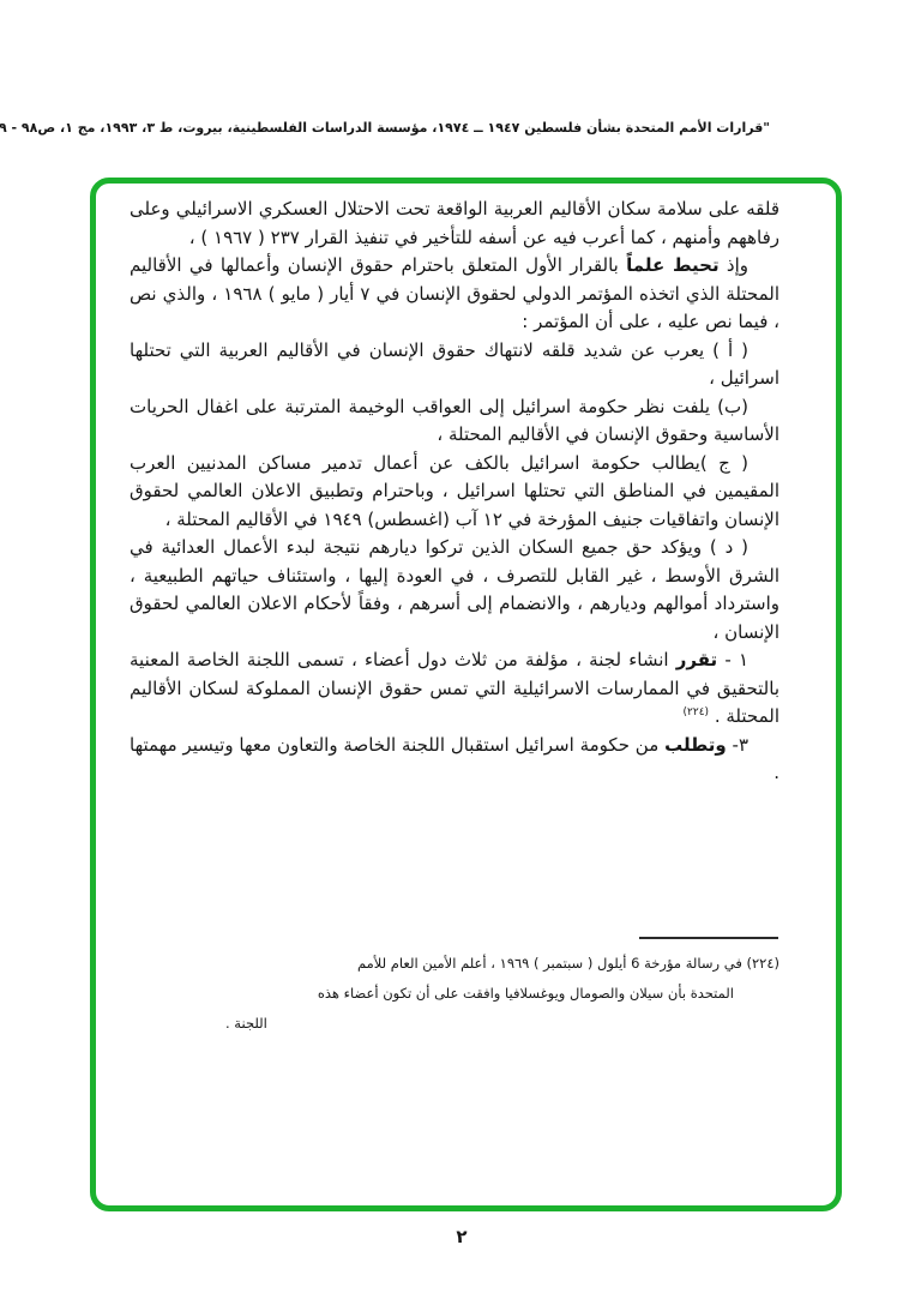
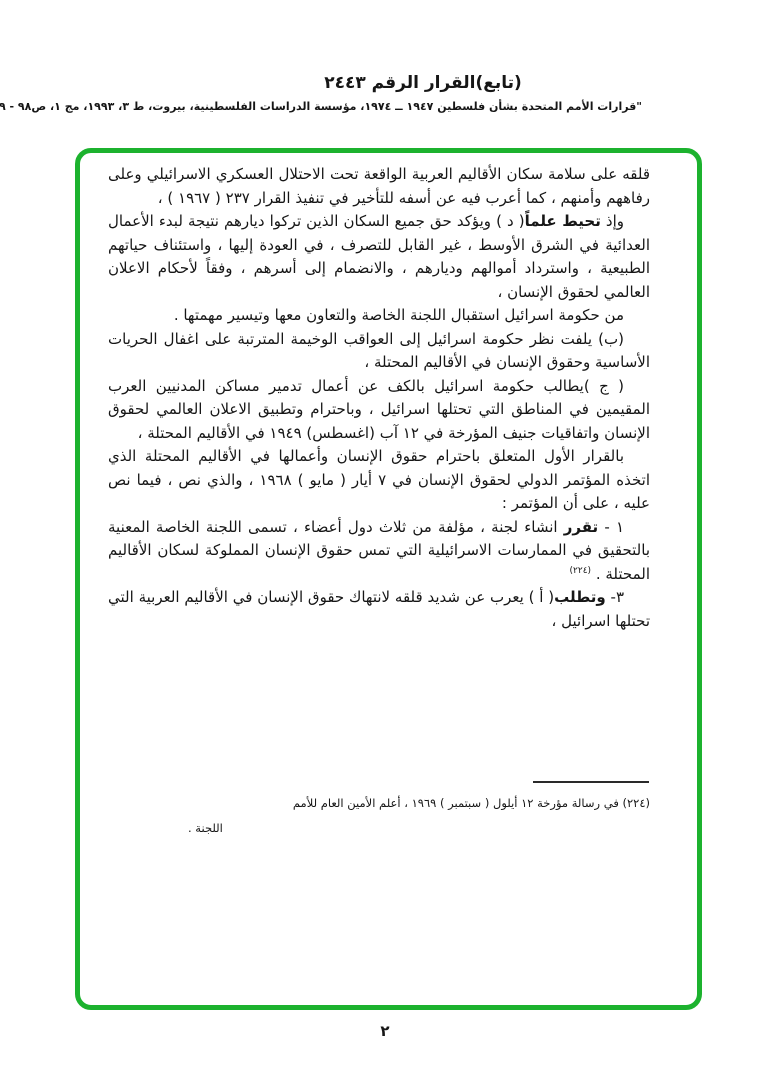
+ (تابع)القرار الرقم ٢٤٤٣
  "قرارات الأمم المتحدة بشأن فلسطين ١٩٤٧ ــ ١٩٧٤، مؤسسة الدراسات الفلسطينية، بيروت، ط ٣، ١٩٩٣، مج ١، ص٩٨ - ٩
  قلقه على سلامة سكان الأقاليم العربية الواقعة تحت الاحتلال العسكري الاسرائيلي وعلى رفاههم وأمنهم ، كما أعرب فيه عن أسفه للتأخير في تنفيذ القرار ٢٣٧ ( ١٩٦٧ ) ،
- وإذ تحيط علماً بالقرار الأول المتعلق باحترام حقوق الإنسان وأعمالها في الأقاليم المحتلة الذي اتخذه المؤتمر الدولي لحقوق الإنسان في ٧ أيار ( مايو ) ١٩٦٨ ، والذي نص ، فيما نص عليه ، على أن المؤتمر :
+ وإذ تحيط علماً( د ) ويؤكد حق جميع السكان الذين تركوا ديارهم نتيجة لبدء الأعمال العدائية في الشرق الأوسط ، غير القابل للتصرف ، في العودة إليها ، واستئناف حياتهم الطبيعية ، واسترداد أموالهم وديارهم ، والانضمام إلى أسرهم ، وفقاً لأحكام الاعلان العالمي لحقوق الإنسان ،
- ( أ ) يعرب عن شديد قلقه لانتهاك حقوق الإنسان في الأقاليم العربية التي تحتلها اسرائيل ،
+ من حكومة اسرائيل استقبال اللجنة الخاصة والتعاون معها وتيسير مهمتها .
  (ب) يلفت نظر حكومة اسرائيل إلى العواقب الوخيمة المترتبة على اغفال الحريات الأساسية وحقوق الإنسان في الأقاليم المحتلة ،
  ( ج )يطالب حكومة اسرائيل بالكف عن أعمال تدمير مساكن المدنيين العرب المقيمين في المناطق التي تحتلها اسرائيل ، وباحترام وتطبيق الاعلان العالمي لحقوق الإنسان واتفاقيات جنيف المؤرخة في ١٢ آب (اغسطس) ١٩٤٩ في الأقاليم المحتلة ،
- ( د ) ويؤكد حق جميع السكان الذين تركوا ديارهم نتيجة لبدء الأعمال العدائية في الشرق الأوسط ، غير القابل للتصرف ، في العودة إليها ، واستئناف حياتهم الطبيعية ، واسترداد أموالهم وديارهم ، والانضمام إلى أسرهم ، وفقاً لأحكام الاعلان العالمي لحقوق الإنسان ،
+ بالقرار الأول المتعلق باحترام حقوق الإنسان وأعمالها في الأقاليم المحتلة الذي اتخذه المؤتمر الدولي لحقوق الإنسان في ٧ أيار ( مايو ) ١٩٦٨ ، والذي نص ، فيما نص عليه ، على أن المؤتمر :
  ١ - تقرر انشاء لجنة ، مؤلفة من ثلاث دول أعضاء ، تسمى اللجنة الخاصة المعنية بالتحقيق في الممارسات الاسرائيلية التي تمس حقوق الإنسان المملوكة لسكان الأقاليم المحتلة . (٢٢٤)
- ٣- وتطلب من حكومة اسرائيل استقبال اللجنة الخاصة والتعاون معها وتيسير مهمتها .
+ ٣- وتطلب( أ ) يعرب عن شديد قلقه لانتهاك حقوق الإنسان في الأقاليم العربية التي تحتلها اسرائيل ،
- (٢٢٤) في رسالة مؤرخة 6 أيلول ( سبتمبر ) ١٩٦٩ ، أعلم الأمين العام للأمم
+ (٢٢٤) في رسالة مؤرخة ١٢ أيلول ( سبتمبر ) ١٩٦٩ ، أعلم الأمين العام للأمم
- المتحدة بأن سيلان والصومال ويوغسلافيا وافقت على أن تكون أعضاء هذه
  اللجنة .
  ٢
